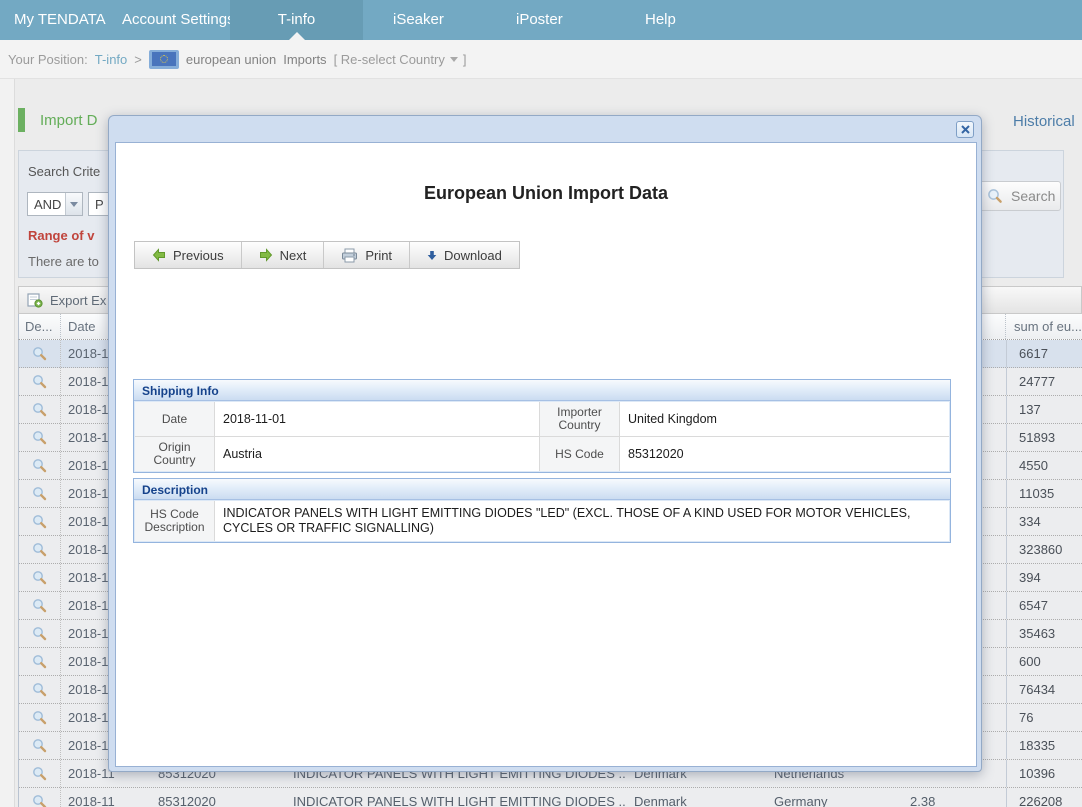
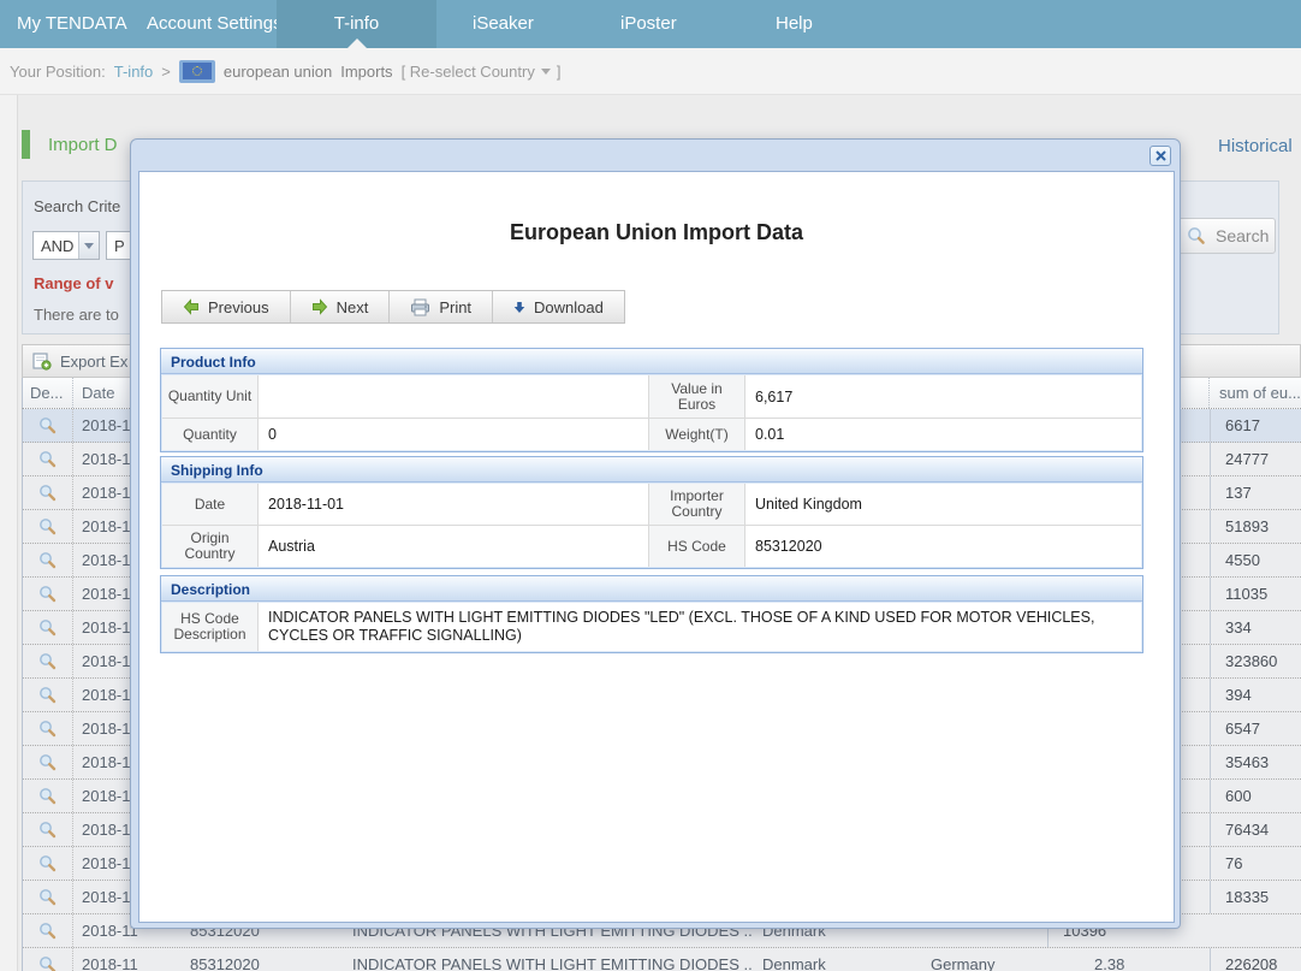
  My TENDATA
  Account Setting
  T-info
  iSeaker
  iPoster
  Help
  Your Position:
  T-info
  >
  european union
  Imports
  [ Re-select Country
  ]
  Import D
  Historical
  Search Crite
  AND
  P
  Range of v
  There are to
  Search
  Export Ex
  De...
  Date
  sum of eu...
  2018-1
  6617
  2018-1
  24777
  2018-1
  137
  2018-1
  51893
  2018-1
  4550
  2018-1
  11035
  2018-1
  334
  2018-1
  323860
  2018-1
  394
  2018-1
  6547
  2018-1
  35463
  2018-1
  600
  2018-1
  76434
  2018-1
  76
  2018-1
  18335
  2018-11
  85312020
  INDICATOR PANELS WITH LIGHT EMITTING DIODES ..
  Denmark
- Netherlands
  10396
  2018-11
  85312020
  INDICATOR PANELS WITH LIGHT EMITTING DIODES ..
  Denmark
  Germany
  2.38
  226208
  European Union Import Data
  Previous
  Next
  Print
  Download
+ Product Info
+ Quantity Unit
+ Value in Euros
+ 6,617
+ Quantity
+ 0
+ Weight(T)
+ 0.01
  Shipping Info
  Date
  2018-11-01
  Importer Country
  United Kingdom
  Origin Country
  Austria
  HS Code
  85312020
  Description
  HS Code Description
  INDICATOR PANELS WITH LIGHT EMITTING DIODES "LED" (EXCL. THOSE OF A KIND USED FOR MOTOR VEHICLES, CYCLES OR TRAFFIC SIGNALLING)
